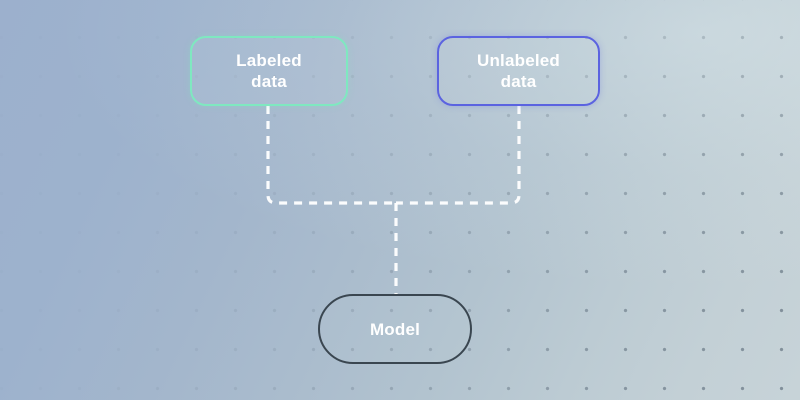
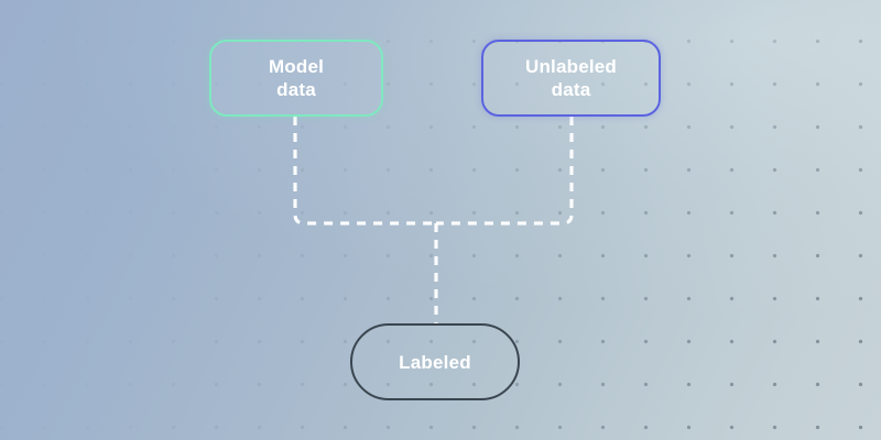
- Labeled
+ Model
  data
  Unlabeled
  data
- Model
+ Labeled
